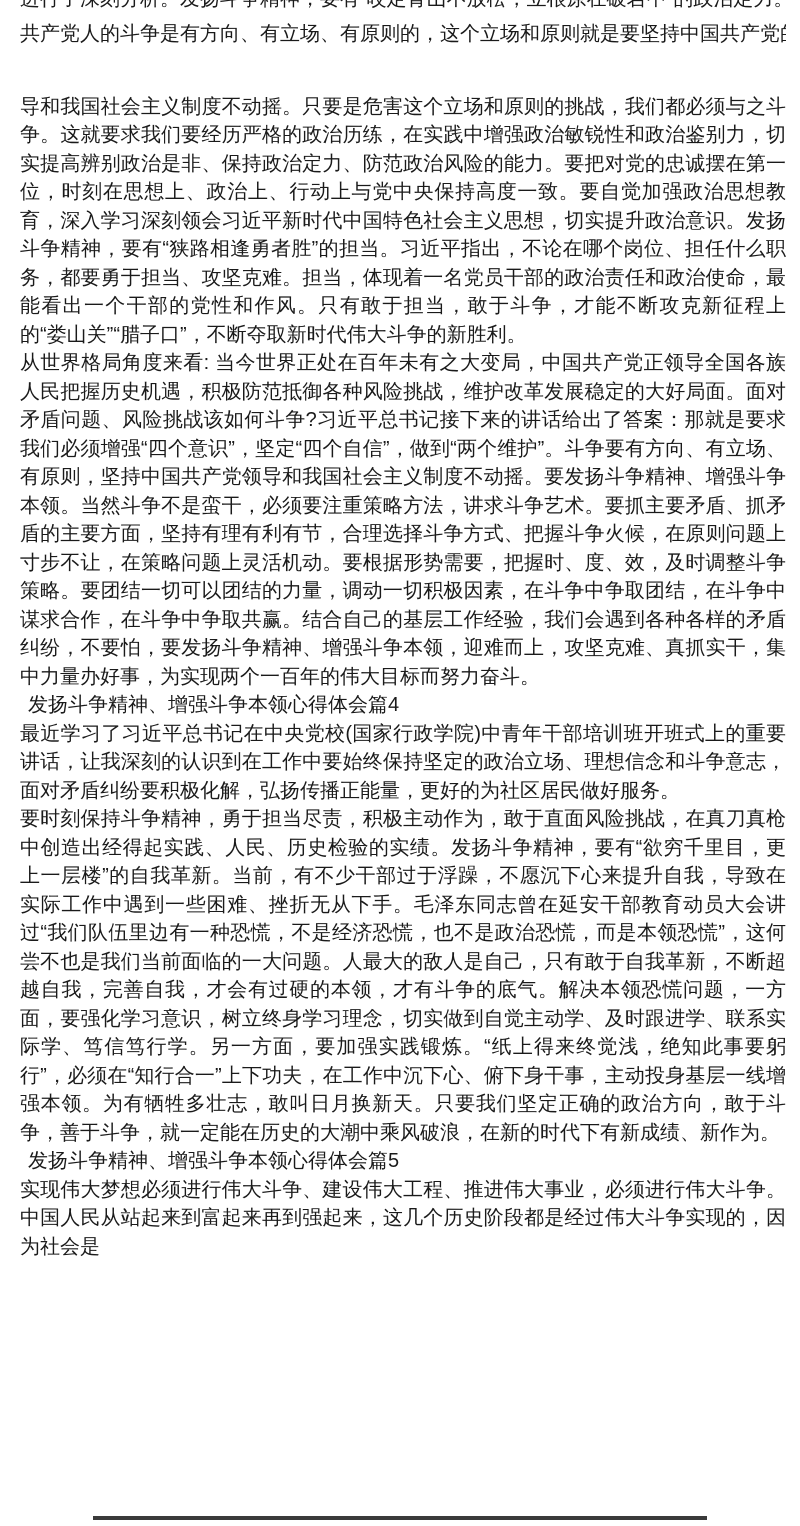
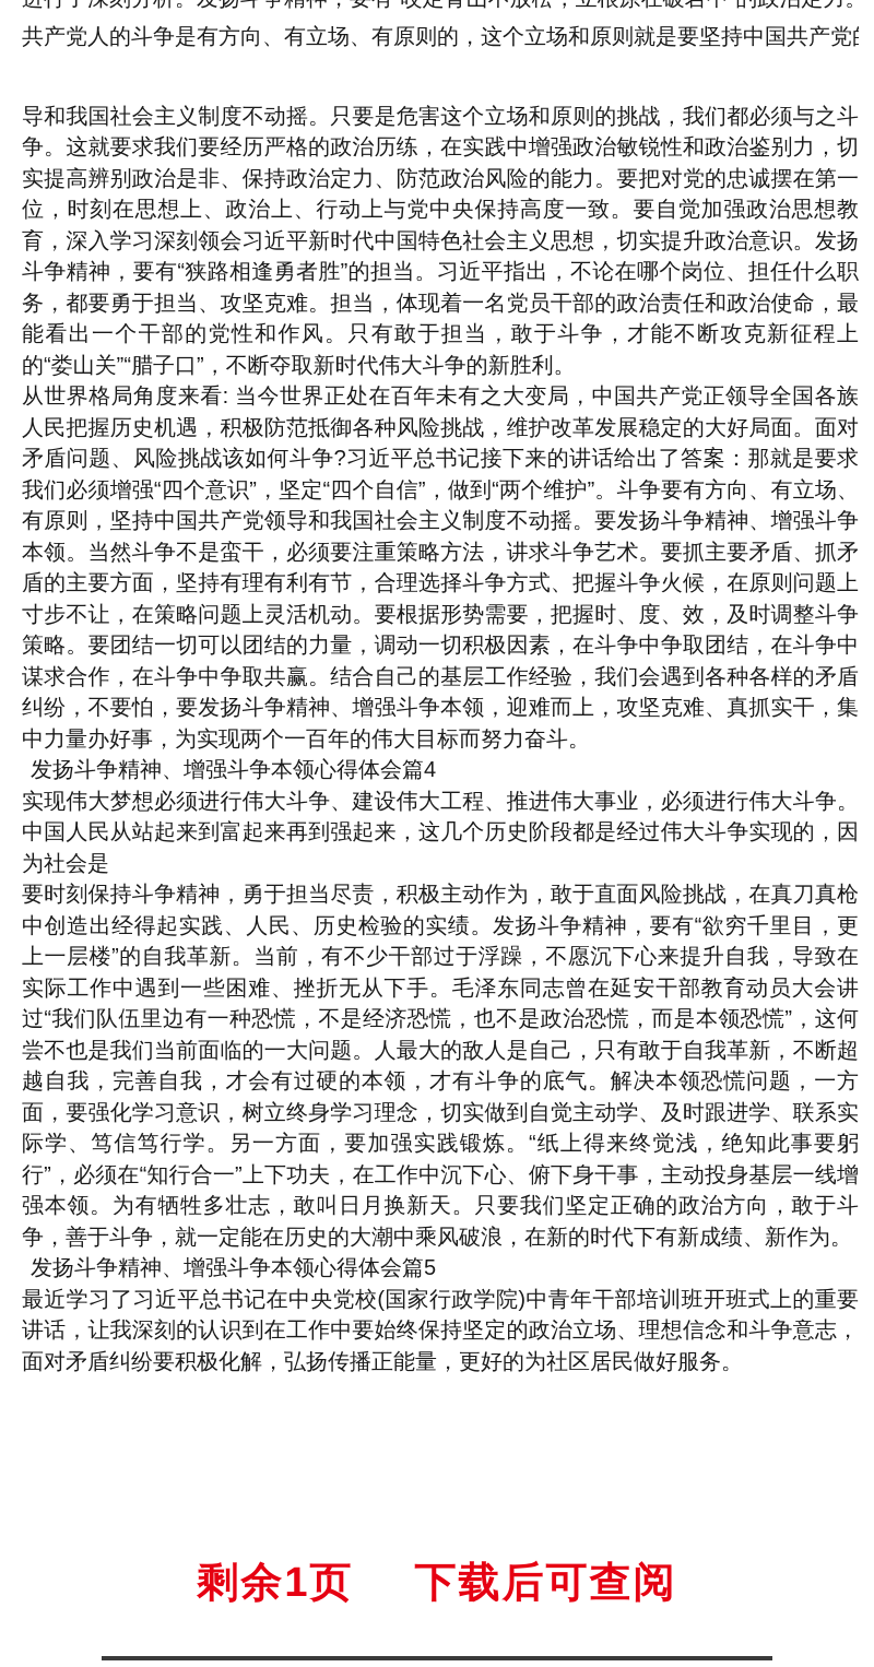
  共产党人的斗争是有方向、有立场、有原则的，这个立场和原则就是要坚持中国共产党
  导和我国社会主义制度不动摇。只要是危害这个立场和原则的挑战，我们都必须与之斗争。这就要求我们要经历严格的政治历练，在实践中增强政治敏锐性和政治鉴别力，切实提高辨别政治是非、保持政治定力、防范政治风险的能力。要把对党的忠诚摆在第一位，时刻在思想上、政治上、行动上与党中央保持高度一致。要自觉加强政治思想教育，深入学习深刻领会习近平新时代中国特色社会主义思想，切实提升政治意识。发扬斗争精神，要有“狭路相逢勇者胜”的担当。习近平指出，不论在哪个岗位、担任什么职务，都要勇于担当、攻坚克难。担当，体现着一名党员干部的政治责任和政治使命，最能看出一个干部的党性和作风。只有敢于担当，敢于斗争，才能不断攻克新征程上的“娄山关”“腊子口”，不断夺取新时代伟大斗争的新胜利。
  从世界格局角度来看: 当今世界正处在百年未有之大变局，中国共产党正领导全国各族人民把握历史机遇，积极防范抵御各种风险挑战，维护改革发展稳定的大好局面。面对矛盾问题、风险挑战该如何斗争?习近平总书记接下来的讲话给出了答案：那就是要求我们必须增强“四个意识”，坚定“四个自信”，做到“两个维护”。斗争要有方向、有立场、有原则，坚持中国共产党领导和我国社会主义制度不动摇。要发扬斗争精神、增强斗争本领。当然斗争不是蛮干，必须要注重策略方法，讲求斗争艺术。要抓主要矛盾、抓矛盾的主要方面，坚持有理有利有节，合理选择斗争方式、把握斗争火候，在原则问题上寸步不让，在策略问题上灵活机动。要根据形势需要，把握时、度、效，及时调整斗争策略。要团结一切可以团结的力量，调动一切积极因素，在斗争中争取团结，在斗争中谋求合作，在斗争中争取共赢。结合自己的基层工作经验，我们会遇到各种各样的矛盾纠纷，不要怕，要发扬斗争精神、增强斗争本领，迎难而上，攻坚克难、真抓实干，集中力量办好事，为实现两个一百年的伟大目标而努力奋斗。
  发扬斗争精神、增强斗争本领心得体会篇4
- 最近学习了习近平总书记在中央党校(国家行政学院)中青年干部培训班开班式上的重要讲话，让我深刻的认识到在工作中要始终保持坚定的政治立场、理想信念和斗争意志，面对矛盾纠纷要积极化解，弘扬传播正能量，更好的为社区居民做好服务。
+ 实现伟大梦想必须进行伟大斗争、建设伟大工程、推进伟大事业，必须进行伟大斗争。中国人民从站起来到富起来再到强起来，这几个历史阶段都是经过伟大斗争实现的，因为社会是
  要时刻保持斗争精神，勇于担当尽责，积极主动作为，敢于直面风险挑战，在真刀真枪中创造出经得起实践、人民、历史检验的实绩。发扬斗争精神，要有“欲穷千里目，更上一层楼”的自我革新。当前，有不少干部过于浮躁，不愿沉下心来提升自我，导致在实际工作中遇到一些困难、挫折无从下手。毛泽东同志曾在延安干部教育动员大会讲过“我们队伍里边有一种恐慌，不是经济恐慌，也不是政治恐慌，而是本领恐慌”，这何尝不也是我们当前面临的一大问题。人最大的敌人是自己，只有敢于自我革新，不断超越自我，完善自我，才会有过硬的本领，才有斗争的底气。解决本领恐慌问题，一方面，要强化学习意识，树立终身学习理念，切实做到自觉主动学、及时跟进学、联系实际学、笃信笃行学。另一方面，要加强实践锻炼。“纸上得来终觉浅，绝知此事要躬行”，必须在“知行合一”上下功夫，在工作中沉下心、俯下身干事，主动投身基层一线增强本领。为有牺牲多壮志，敢叫日月换新天。只要我们坚定正确的政治方向，敢于斗争，善于斗争，就一定能在历史的大潮中乘风破浪，在新的时代下有新成绩、新作为。
  发扬斗争精神、增强斗争本领心得体会篇5
- 实现伟大梦想必须进行伟大斗争、建设伟大工程、推进伟大事业，必须进行伟大斗争。中国人民从站起来到富起来再到强起来，这几个历史阶段都是经过伟大斗争实现的，因为社会是
+ 最近学习了习近平总书记在中央党校(国家行政学院)中青年干部培训班开班式上的重要讲话，让我深刻的认识到在工作中要始终保持坚定的政治立场、理想信念和斗争意志，面对矛盾纠纷要积极化解，弘扬传播正能量，更好的为社区居民做好服务。
+ 剩余1页
+ 下载后可查阅
